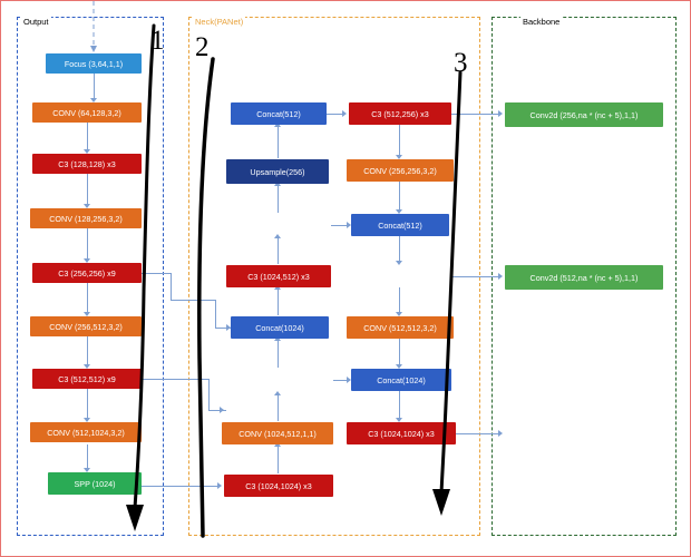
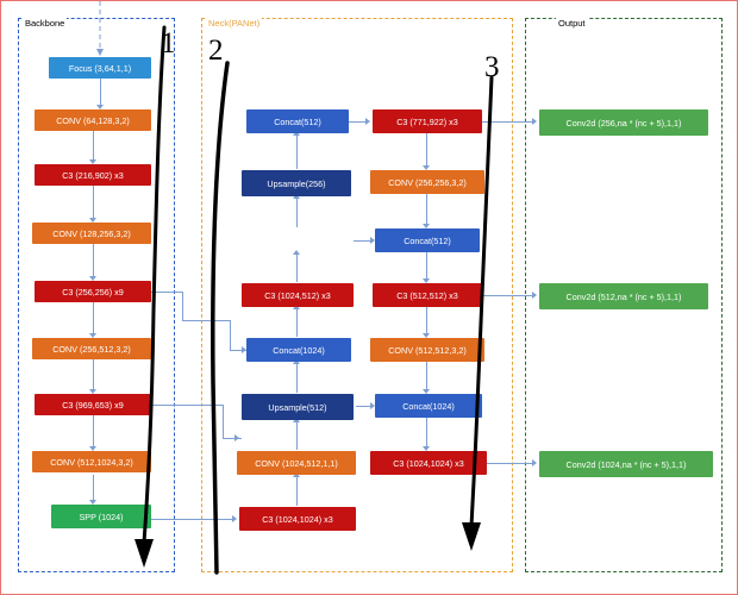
- Output
+ Backbone
  Neck(PANet)
- Backbone
+ Output
  Focus (3,64,1,1)
  CONV (64,128,3,2)
- C3 (128,128) x3
+ C3 (216,902) x3
  CONV (128,256,3,2)
  C3 (256,256) x9
  CONV (256,512,3,2)
- C3 (512,512) x9
+ C3 (969,653) x9
  CONV (512,1024,3,2)
  SPP (1024)
  Concat(512)
  Upsample(256)
  C3 (1024,512) x3
  Concat(1024)
+ Upsample(512)
  CONV (1024,512,1,1)
  C3 (1024,1024) x3
- C3 (512,256) x3
+ C3 (771,922) x3
  CONV (256,256,3,2)
  Concat(512)
+ C3 (512,512) x3
  CONV (512,512,3,2)
  Concat(1024)
  C3 (1024,1024) x3
  Conv2d (256,na * (nc + 5),1,1)
  Conv2d (512,na * (nc + 5),1,1)
+ Conv2d (1024,na * (nc + 5),1,1)
  1
  2
  3
